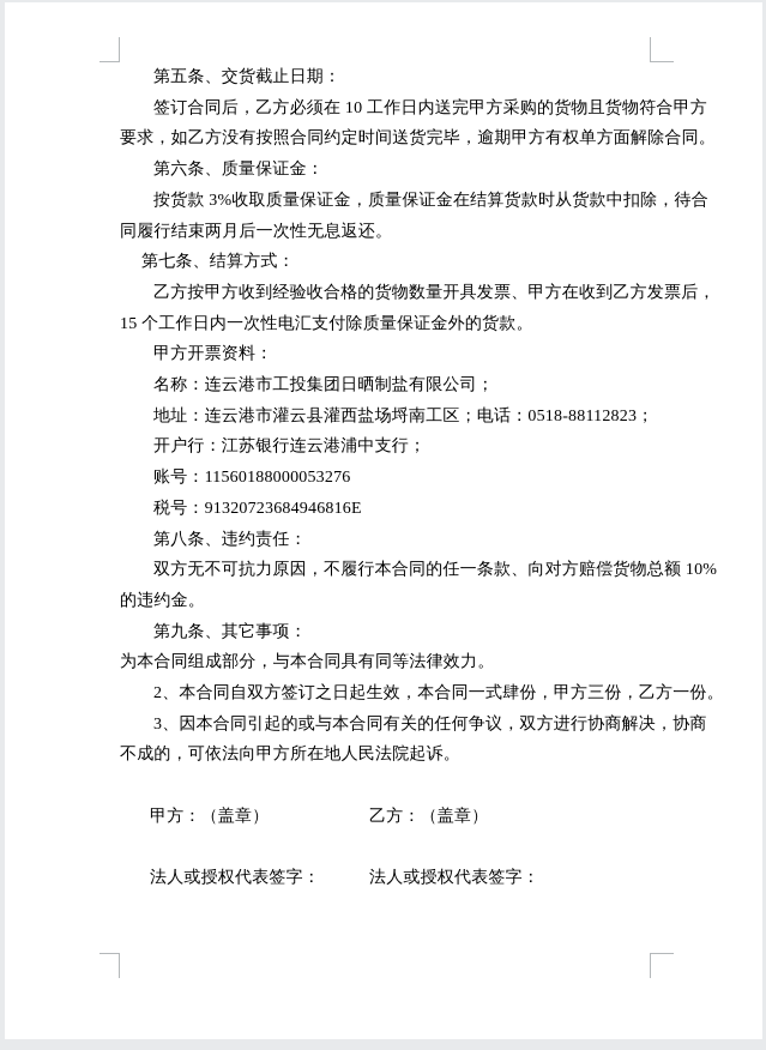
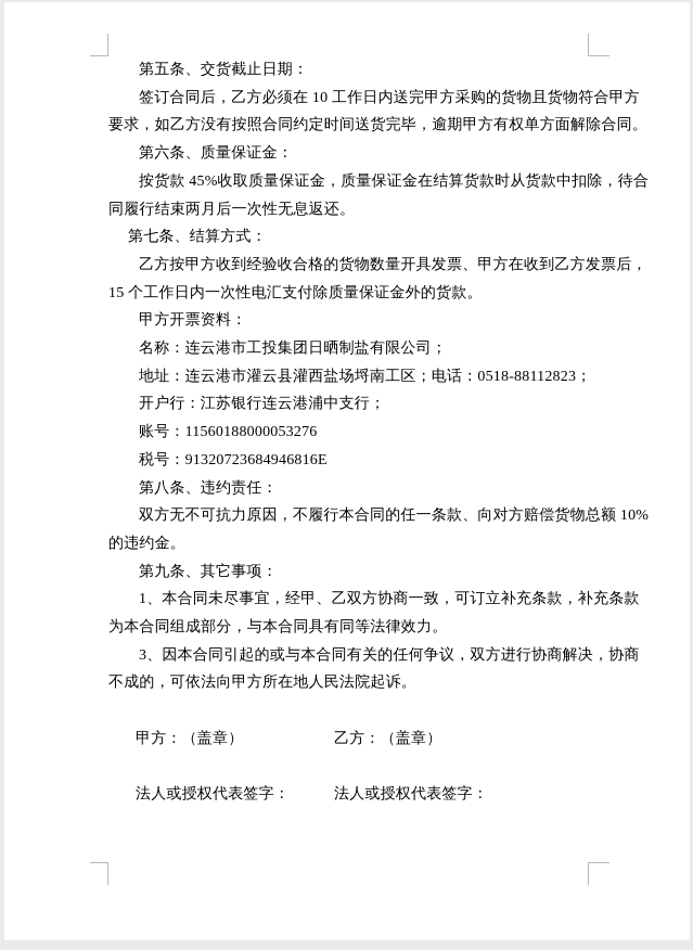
  第五条、交货截止日期：
  签订合同后，乙方必须在 10 工作日内送完甲方采购的货物且货物符合甲方
  要求，如乙方没有按照合同约定时间送货完毕，逾期甲方有权单方面解除合同。
  第六条、质量保证金：
- 按货款 3%收取质量保证金，质量保证金在结算货款时从货款中扣除，待合
+ 按货款 45%收取质量保证金，质量保证金在结算货款时从货款中扣除，待合
  同履行结束两月后一次性无息返还。
  第七条、结算方式：
  乙方按甲方收到经验收合格的货物数量开具发票、甲方在收到乙方发票后，
  15 个工作日内一次性电汇支付除质量保证金外的货款。
  甲方开票资料：
  名称：连云港市工投集团日晒制盐有限公司；
  地址：连云港市灌云县灌西盐场埒南工区；电话：0518-88112823；
  开户行：江苏银行连云港浦中支行；
  账号：11560188000053276
  税号：91320723684946816E
  第八条、违约责任：
  双方无不可抗力原因，不履行本合同的任一条款、向对方赔偿货物总额 10%
  的违约金。
  第九条、其它事项：
+ 1、本合同未尽事宜，经甲、乙双方协商一致，可订立补充条款，补充条款
  为本合同组成部分，与本合同具有同等法律效力。
- 2、本合同自双方签订之日起生效，本合同一式肆份，甲方三份，乙方一份。
  3、因本合同引起的或与本合同有关的任何争议，双方进行协商解决，协商
  不成的，可依法向甲方所在地人民法院起诉。
  甲方：（盖章）
  乙方：（盖章）
  法人或授权代表签字：
  法人或授权代表签字：
